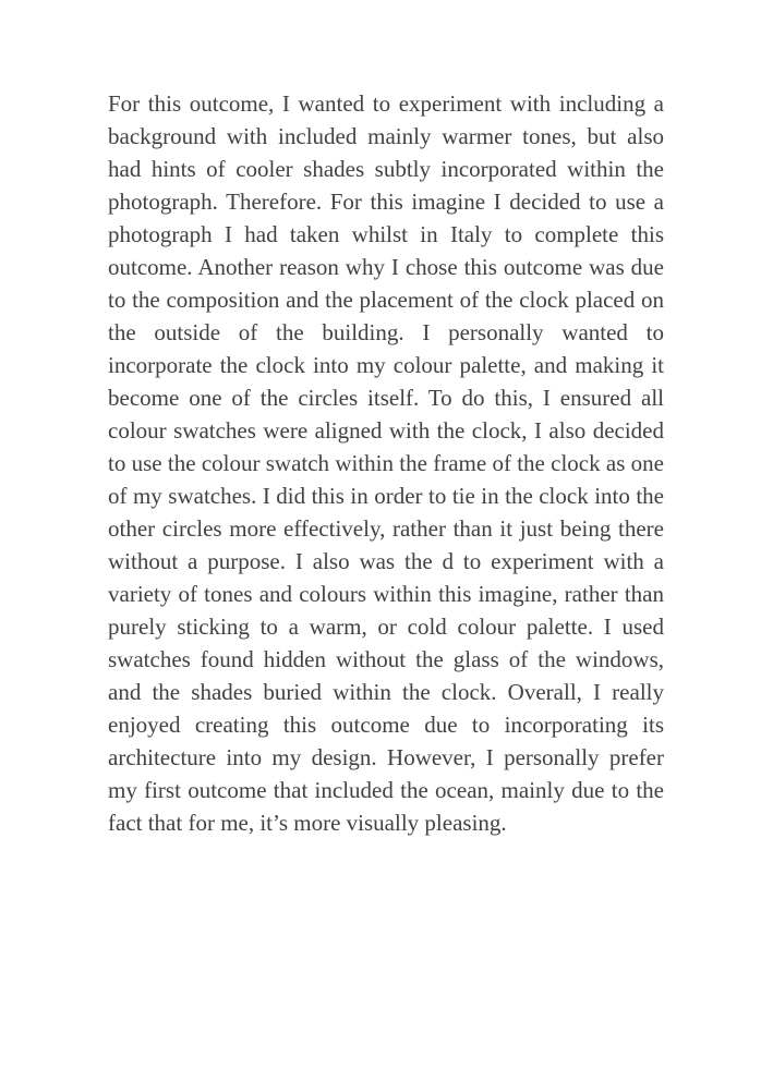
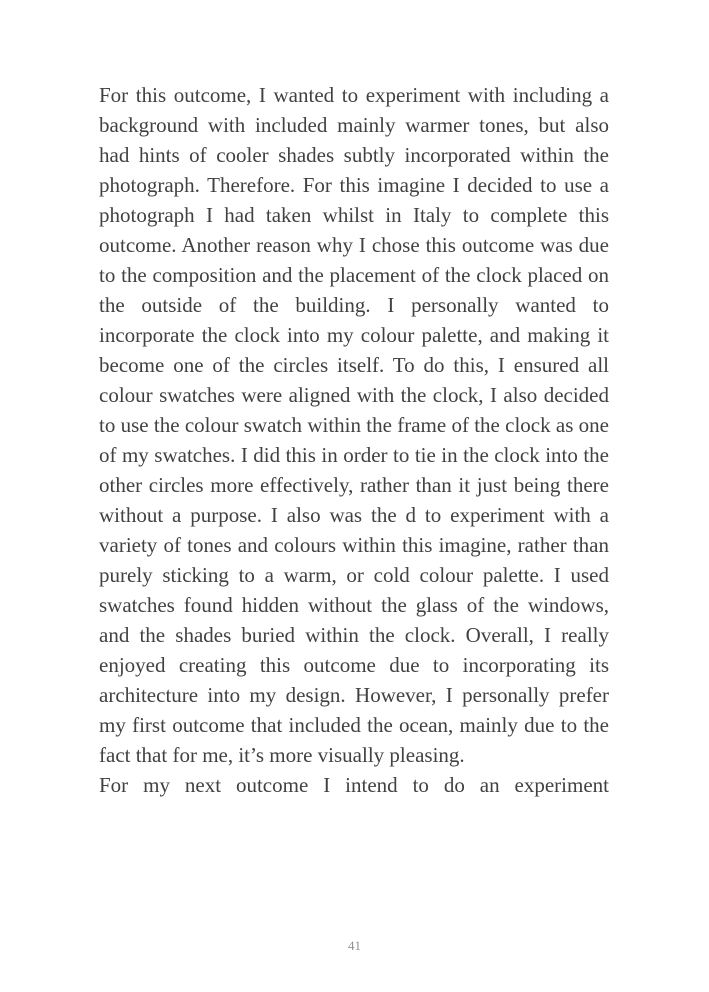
  For this outcome, I wanted to experiment with including a background with included mainly warmer tones, but also had hints of cooler shades subtly incorporated within the photograph. Therefore. For this imagine I decided to use a photograph I had taken whilst in Italy to complete this outcome. Another reason why I chose this outcome was due to the composition and the placement of the clock placed on the outside of the building. I personally wanted to incorporate the clock into my colour palette, and making it become one of the circles itself. To do this, I ensured all colour swatches were aligned with the clock, I also decided to use the colour swatch within the frame of the clock as one of my swatches. I did this in order to tie in the clock into the other circles more effectively, rather than it just being there without a purpose. I also was the d to experiment with a variety of tones and colours within this imagine, rather than purely sticking to a warm, or cold colour palette. I used swatches found hidden without the glass of the windows, and the shades buried within the clock. Overall, I really enjoyed creating this outcome due to incorporating its architecture into my design. However, I personally prefer my first outcome that included the ocean, mainly due to the fact that for me, it’s more visually pleasing.
+ For my next outcome I intend to do an experiment
+ 41
